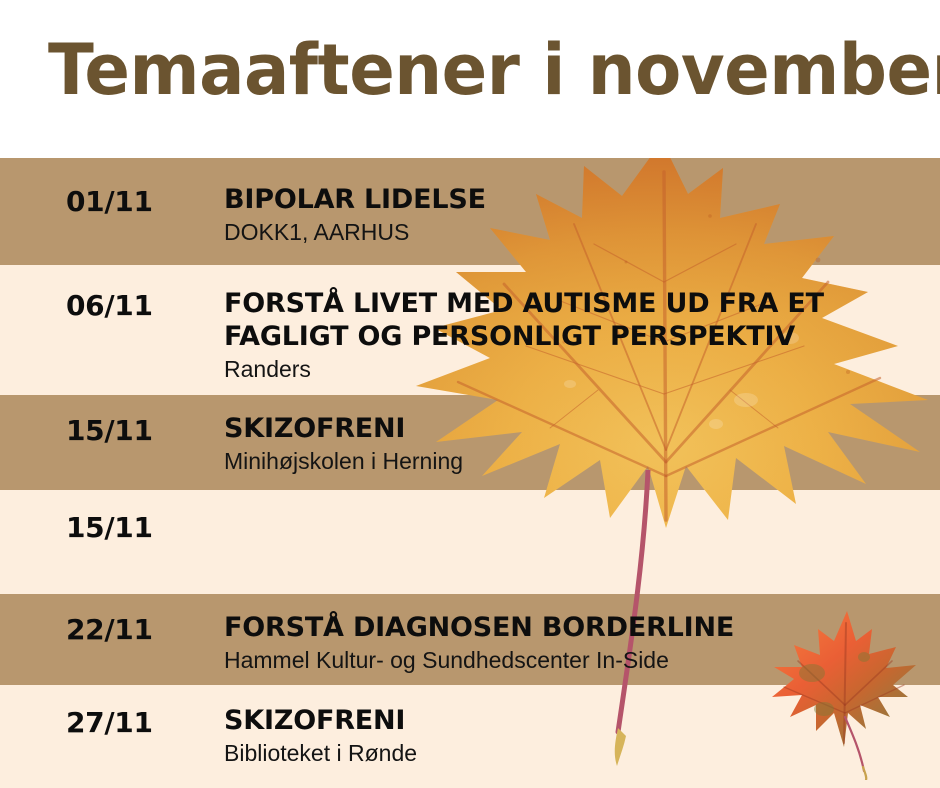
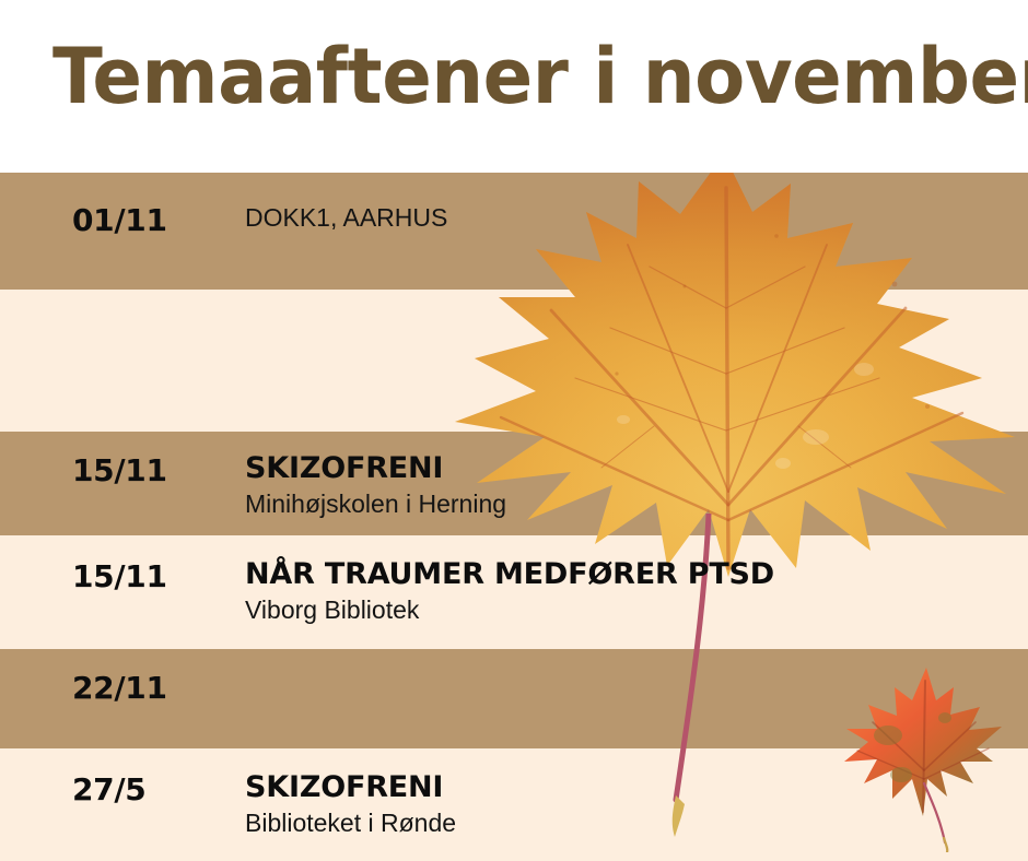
  Temaaftener i novembe
  01/11
- BIPOLAR LIDELSE
  DOKK1, AARHUS
- 06/11
- FORSTÅ LIVET MED AUTISME UD FRA ET
- FAGLIGT OG PERSONLIGT PERSPEKTIV
- Randers
  15/11
  SKIZOFRENI
  Minihøjskolen i Herning
  15/11
+ NÅR TRAUMER MEDFØRER PTSD
+ Viborg Bibliotek
  22/11
- FORSTÅ DIAGNOSEN BORDERLINE
- Hammel Kultur- og Sundhedscenter In-Side
- 27/11
+ 27/5
  SKIZOFRENI
  Biblioteket i Rønde
